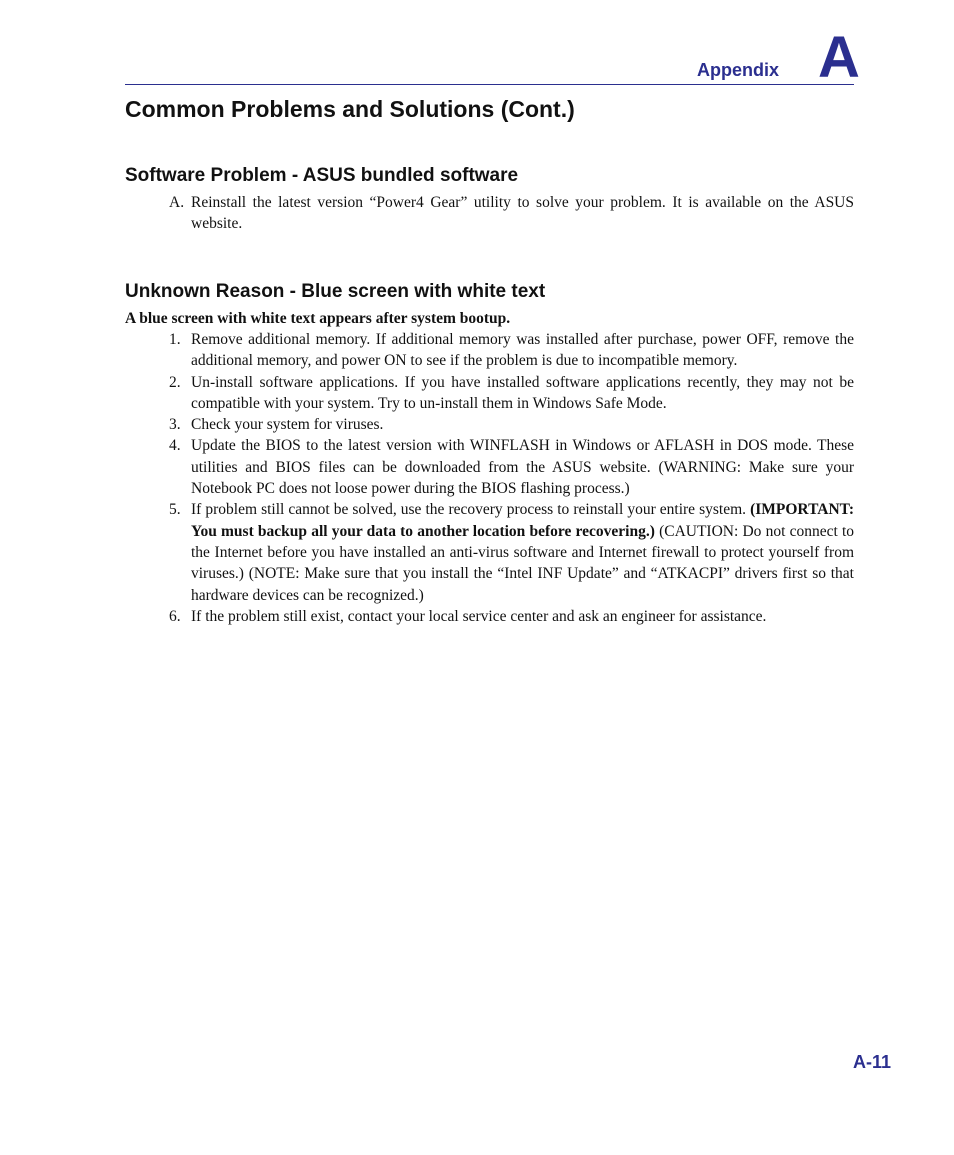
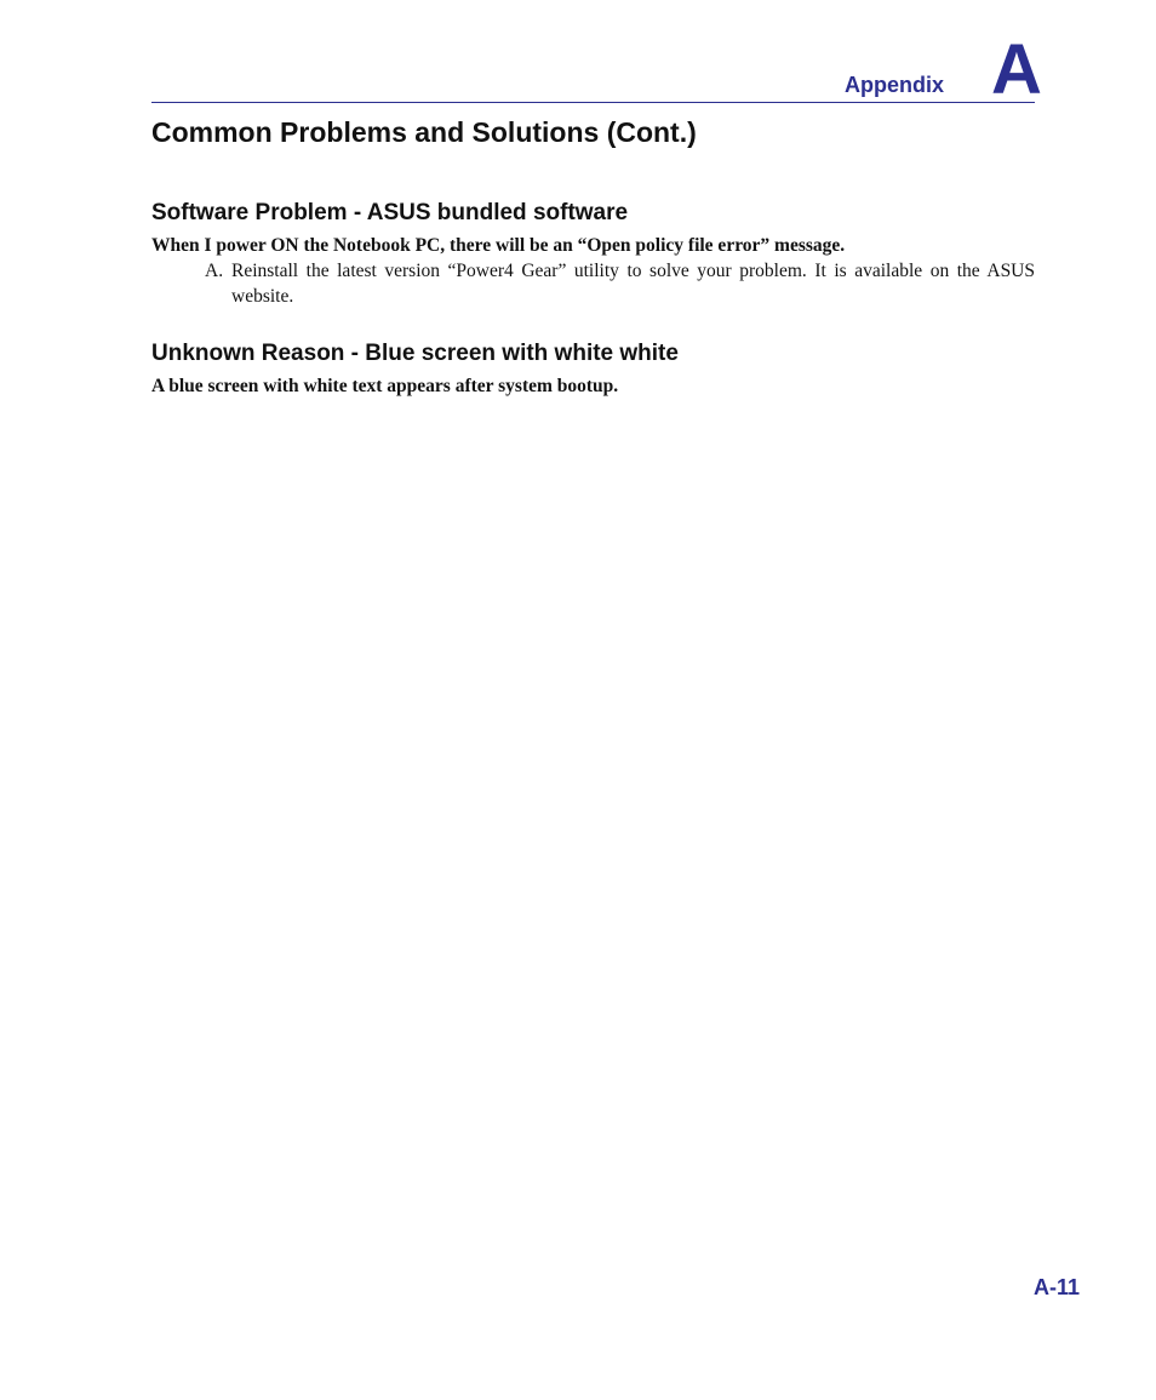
  Appendix
  A
  Common Problems and Solutions (Cont.)
  Software Problem - ASUS bundled software
+ When I power ON the Notebook PC, there will be an “Open policy file error” message.
  A.
  Reinstall the latest version “Power4 Gear” utility to solve your problem. It is available on the ASUS website.
- Unknown Reason - Blue screen with white text
+ Unknown Reason - Blue screen with white white
  A blue screen with white text appears after system bootup.
- 1.
- Remove additional memory. If additional memory was installed after purchase, power OFF, remove the additional memory, and power ON to see if the problem is due to incompatible memory.
- 2.
- Un-install software applications. If you have installed software applications recently, they may not be compatible with your system. Try to un-install them in Windows Safe Mode.
- 3.
- Check your system for viruses.
- 4.
- Update the BIOS to the latest version with WINFLASH in Windows or AFLASH in DOS mode. These utilities and BIOS files can be downloaded from the ASUS website. (WARNING: Make sure your Notebook PC does not loose power during the BIOS flashing process.)
- 5.
- If problem still cannot be solved, use the recovery process to reinstall your entire system. (IMPORTANT: You must backup all your data to another location before recovering.) (CAUTION: Do not connect to the Internet before you have installed an anti-virus software and Internet firewall to protect yourself from viruses.) (NOTE: Make sure that you install the “Intel INF Update” and “ATKACPI” drivers first so that hardware devices can be recognized.)
- 6.
- If the problem still exist, contact your local service center and ask an engineer for assistance.
  A-11
